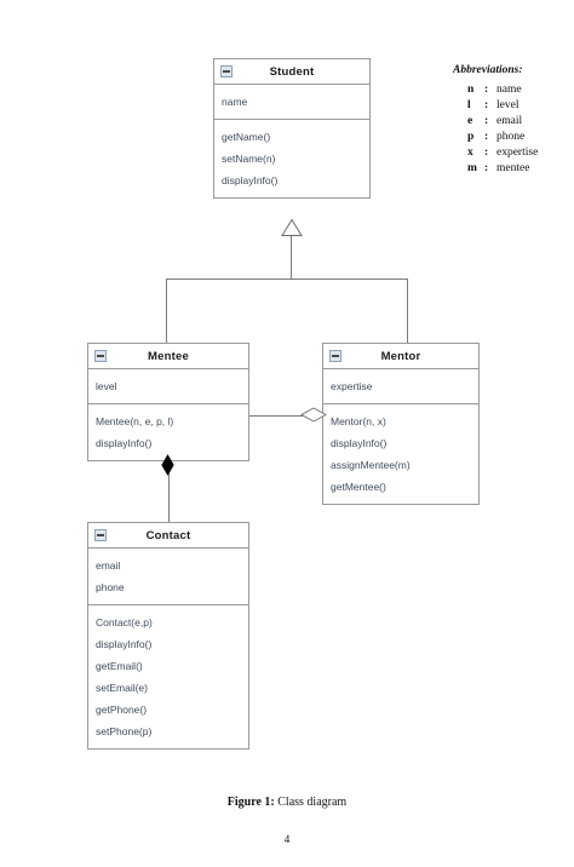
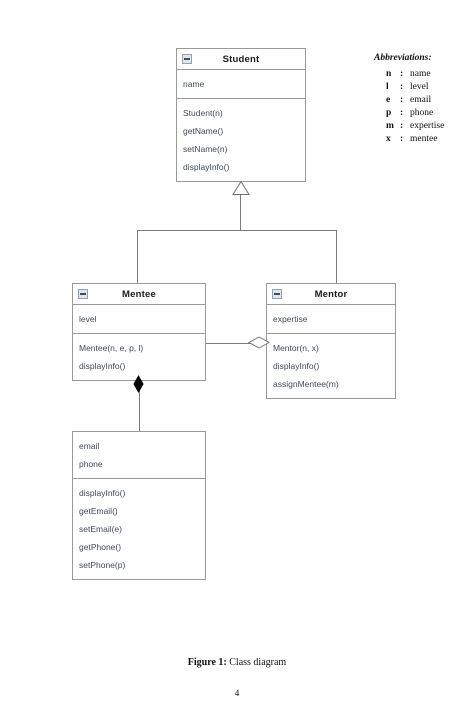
  Student
  name
+ Student(n)
  getName()
  setName(n)
  displayInfo()
  Mentee
  level
  Mentee(n, e, p, l)
  displayInfo()
  Mentor
  expertise
  Mentor(n, x)
  displayInfo()
  assignMentee(m)
- getMentee()
- Contact
  email
  phone
- Contact(e,p)
  displayInfo()
  getEmail()
  setEmail(e)
  getPhone()
  setPhone(p)
  Abbreviations:
  n
  :
  name
  l
  :
  level
  e
  :
  email
  p
  :
  phone
- x
+ m
  :
  expertise
- m
+ x
  :
  mentee
  Figure 1: Class diagram
  4
